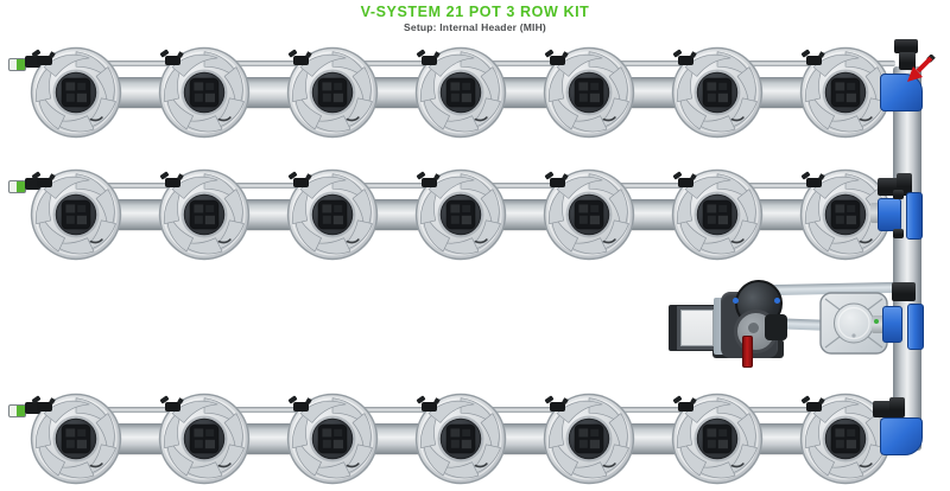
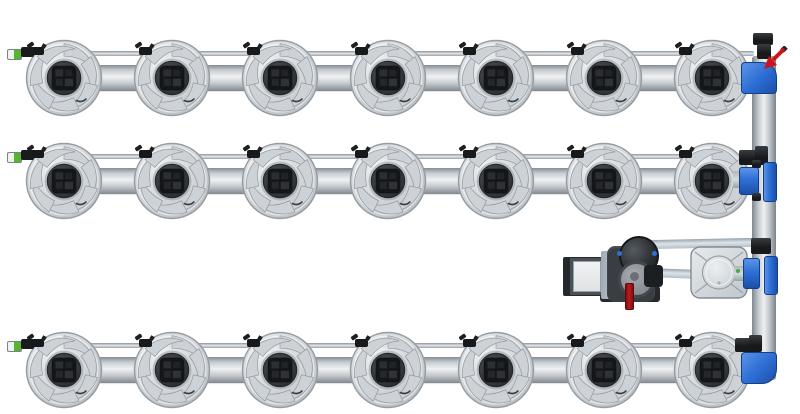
- V-SYSTEM 21 POT 3 ROW KIT
- Setup: Internal Header (MIH)
